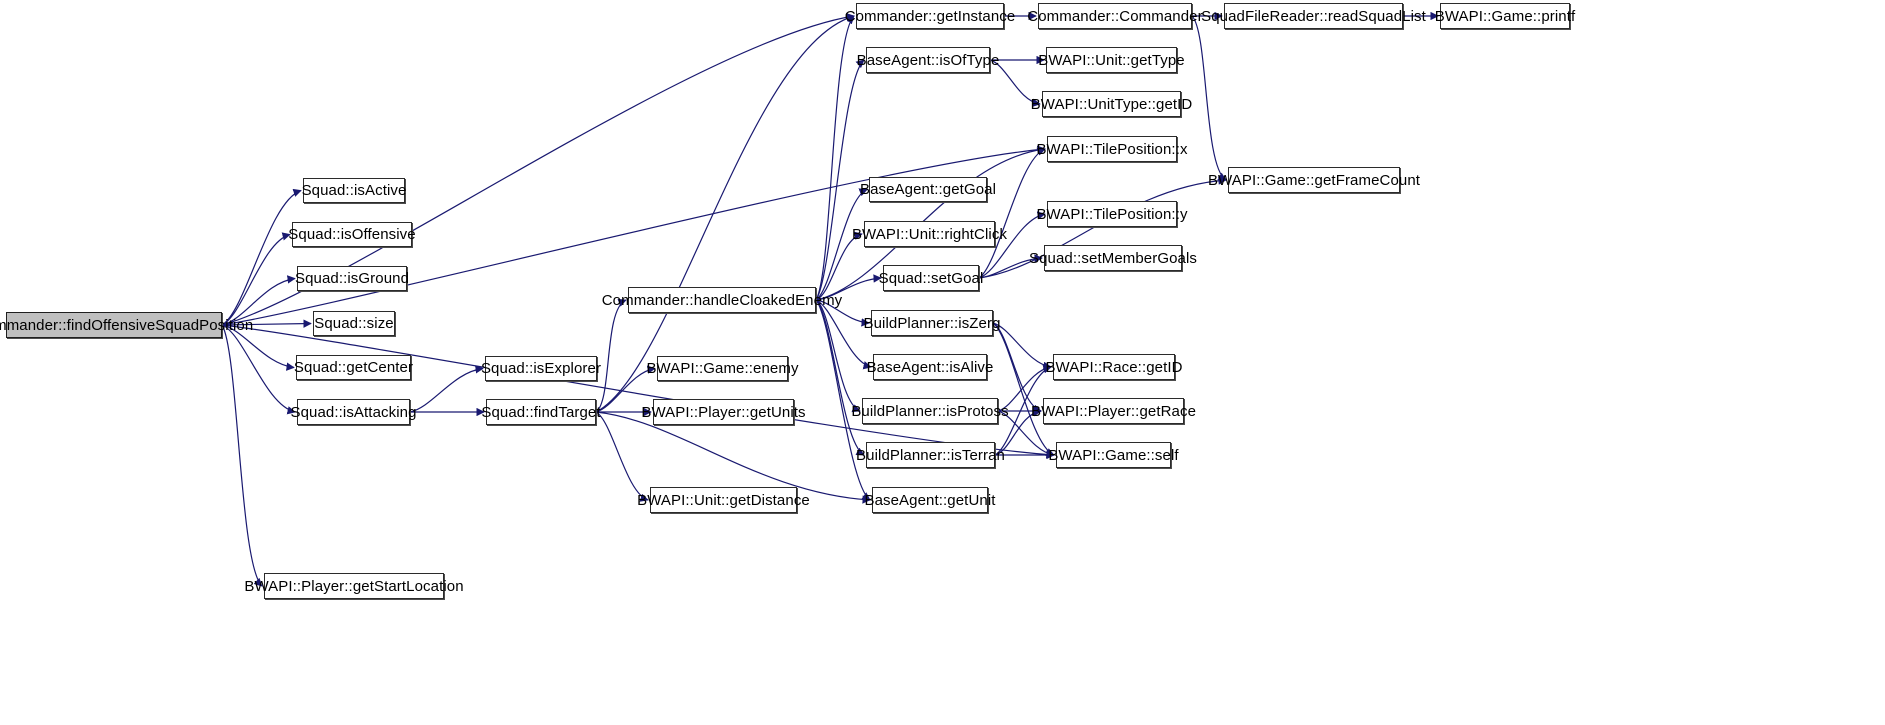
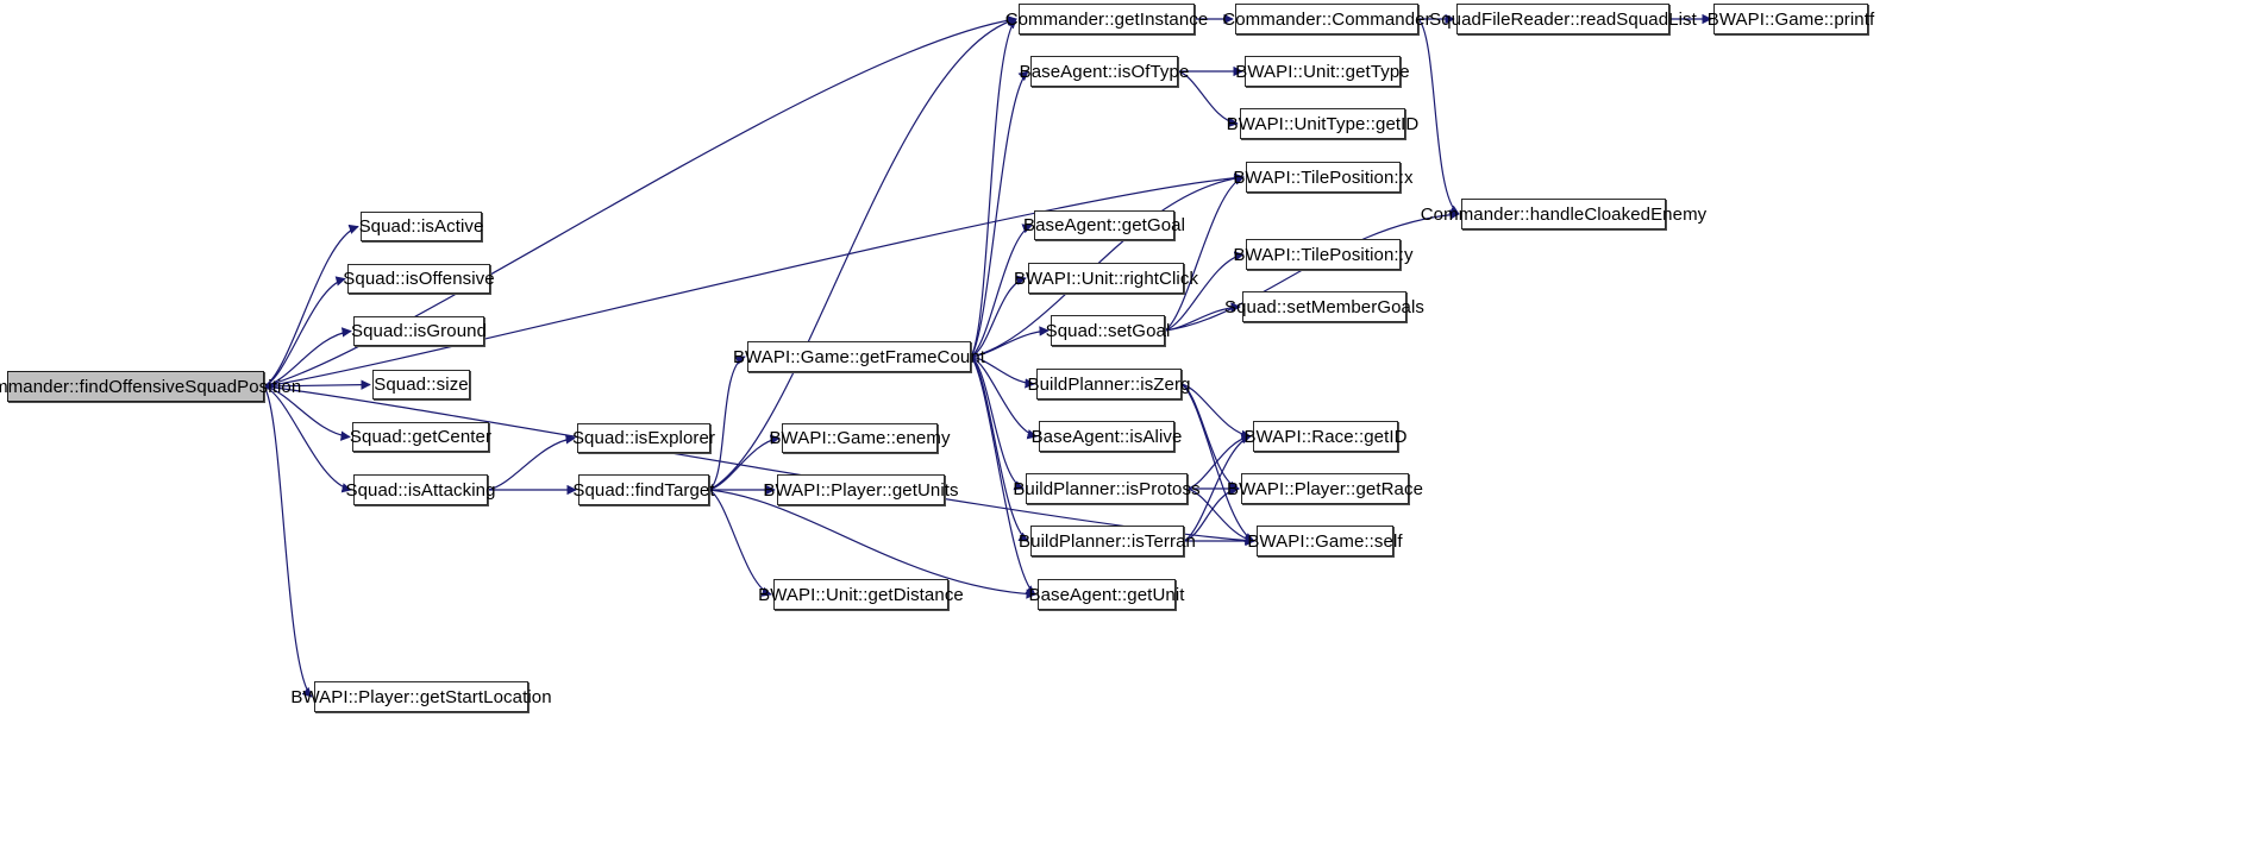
  mmander::findOffensiveSquadPosition
  Squad::isActive
  Squad::isOffensive
  Squad::isGround
  Squad::size
  Squad::getCenter
  Squad::isAttacking
  BWAPI::Player::getStartLocation
  Squad::isExplorer
  Squad::findTarget
  BWAPI::Game::enemy
  BWAPI::Player::getUnits
  BWAPI::Unit::getDistance
- Commander::handleCloakedEnemy
+ BWAPI::Game::getFrameCount
  Commander::getInstance
  BaseAgent::isOfType
  BaseAgent::getGoal
  BWAPI::Unit::rightClick
  Squad::setGoal
  BuildPlanner::isZerg
  BaseAgent::isAlive
  BuildPlanner::isProtoss
  BuildPlanner::isTerran
  BaseAgent::getUnit
  Commander::Commander
  BWAPI::Unit::getType
  BWAPI::UnitType::getID
  BWAPI::TilePosition::x
  BWAPI::TilePosition::y
  Squad::setMemberGoals
  BWAPI::Race::getID
  BWAPI::Player::getRace
  BWAPI::Game::self
- BWAPI::Game::getFrameCount
+ Commander::handleCloakedEnemy
  SquadFileReader::readSquadList
  BWAPI::Game::printf
